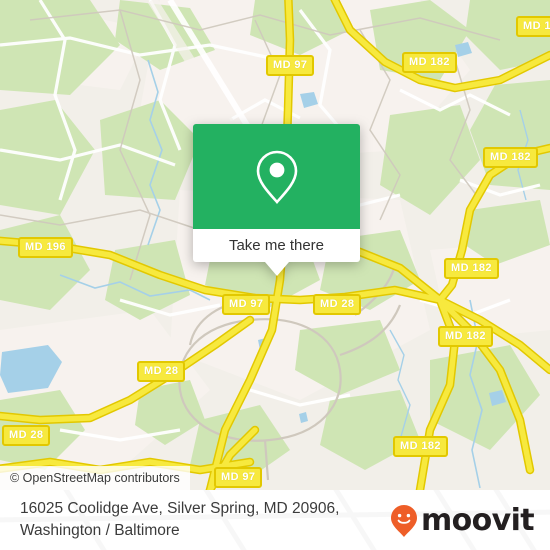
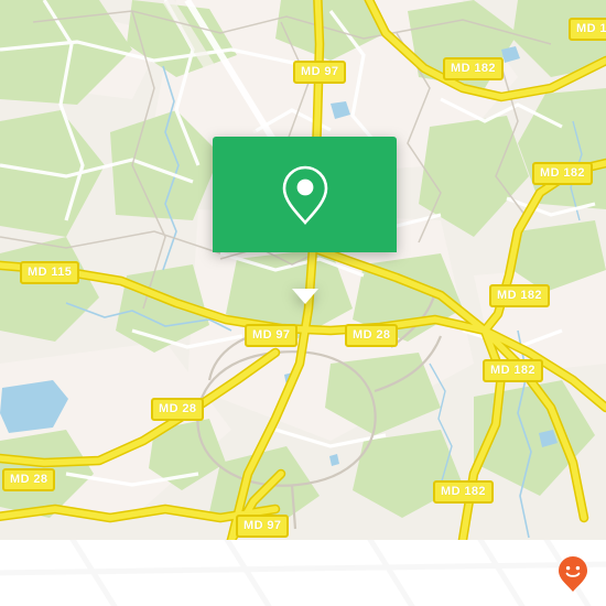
  MD 97
  MD 182
  MD 182
  MD 182
  MD 182
  MD 182
- MD 196
+ MD 115
  MD 28
  MD 28
  MD 97
  MD 28
  MD 97
- © OpenStreetMap contributors
- Take me there
- 16025 Coolidge Ave, Silver Spring, MD 20906,
- Washington / Baltimore
- moovit
